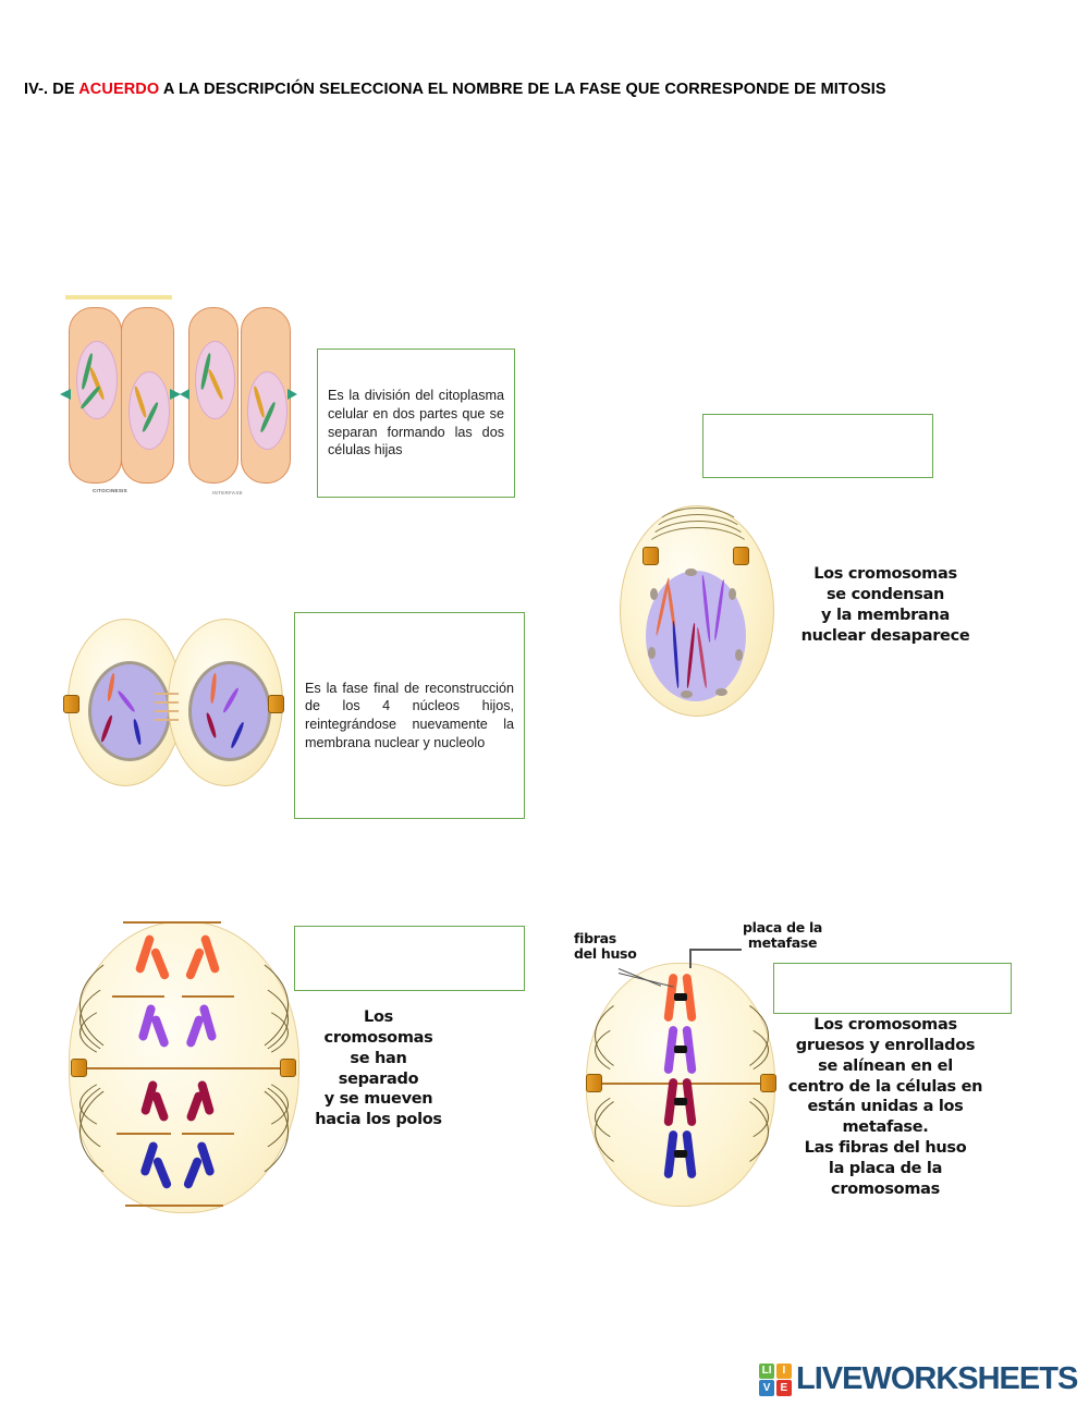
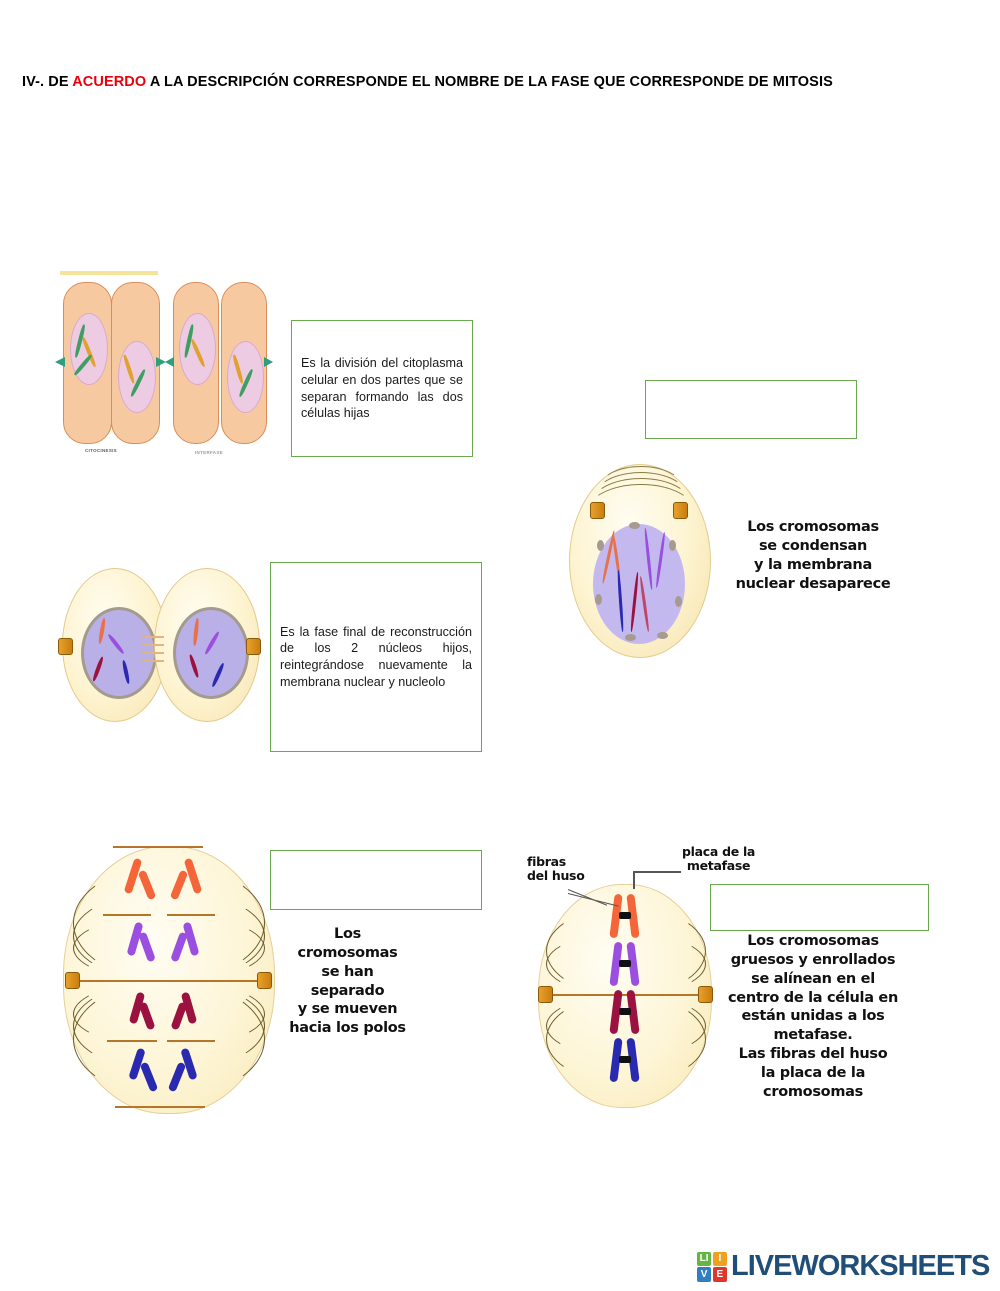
- IV-. DE ACUERDO A LA DESCRIPCIÓN SELECCIONA EL NOMBRE DE LA FASE QUE CORRESPONDE DE MITOSIS
+ IV-. DE ACUERDO A LA DESCRIPCIÓN CORRESPONDE EL NOMBRE DE LA FASE QUE CORRESPONDE DE MITOSIS
  Es la división del citoplasma celular en dos partes que se separan formando las dos células hijas
- Es la fase final de reconstrucción de los 4 núcleos hijos, reintegrándose nuevamente la membrana nuclear y nucleolo
+ Es la fase final de reconstrucción de los 2 núcleos hijos, reintegrándose nuevamente la membrana nuclear y nucleolo
  Los cromosomas
  se condensan
  y la membrana
  nuclear desaparece
  Los cromosomas
  se han separado
  y se mueven
  hacia los polos
  fibras
  del huso
  placa de la
  metafase
  Los cromosomas
  gruesos y enrollados
  se alínean en el
- centro de la células en
+ centro de la célula en
  están unidas a los
  metafase.
  Las fibras del huso
  la placa de la
  cromosomas
  LI
  I
  V
  E
  LIVEWORKSHEETS
